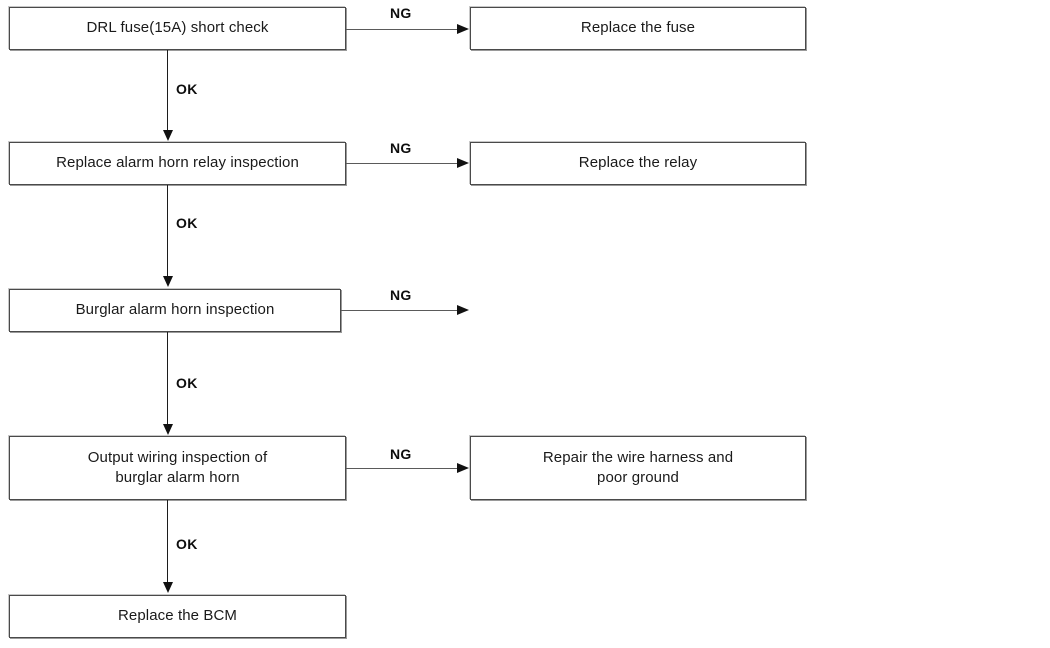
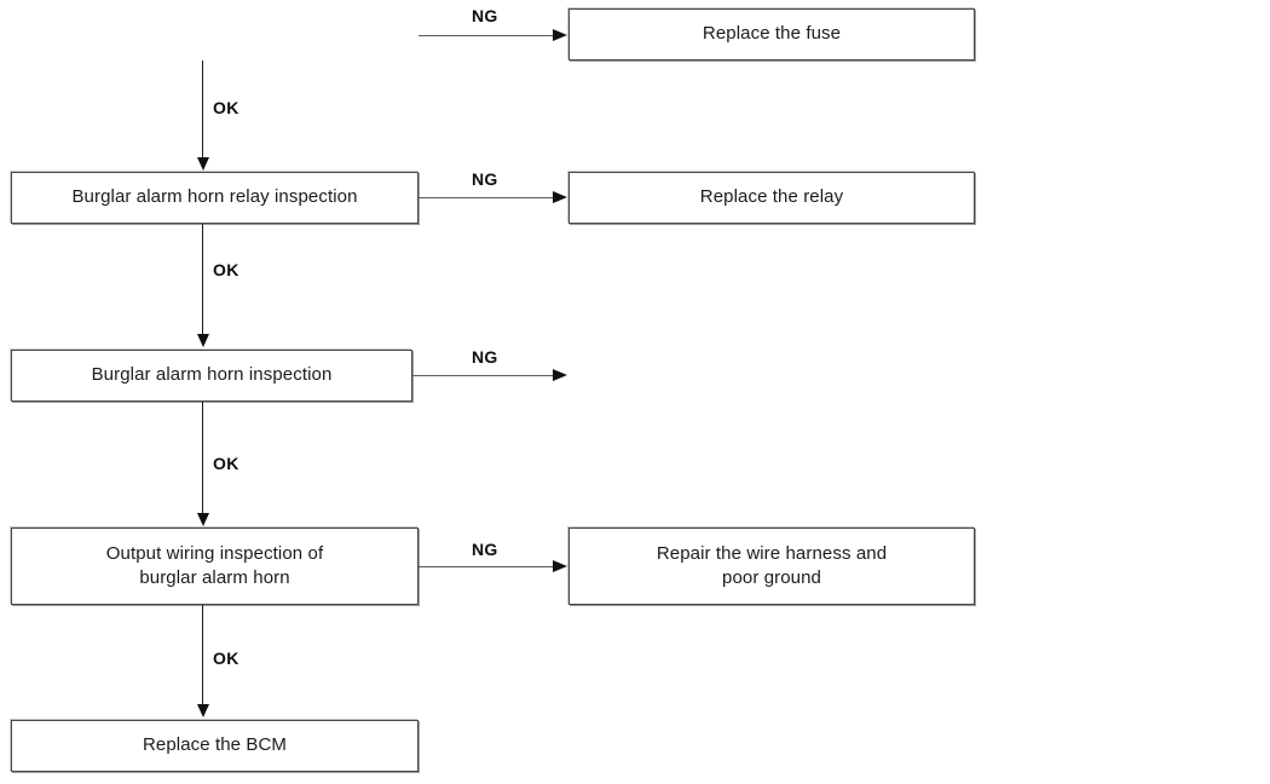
- DRL fuse(15A) short check
  NG
  Replace the fuse
  OK
- Replace alarm horn relay inspection
+ Burglar alarm horn relay inspection
  NG
  Replace the relay
  OK
  Burglar alarm horn inspection
  NG
  OK
  Output wiring inspection of
  burglar alarm horn
  NG
  Repair the wire harness and
  poor ground
  OK
  Replace the BCM
